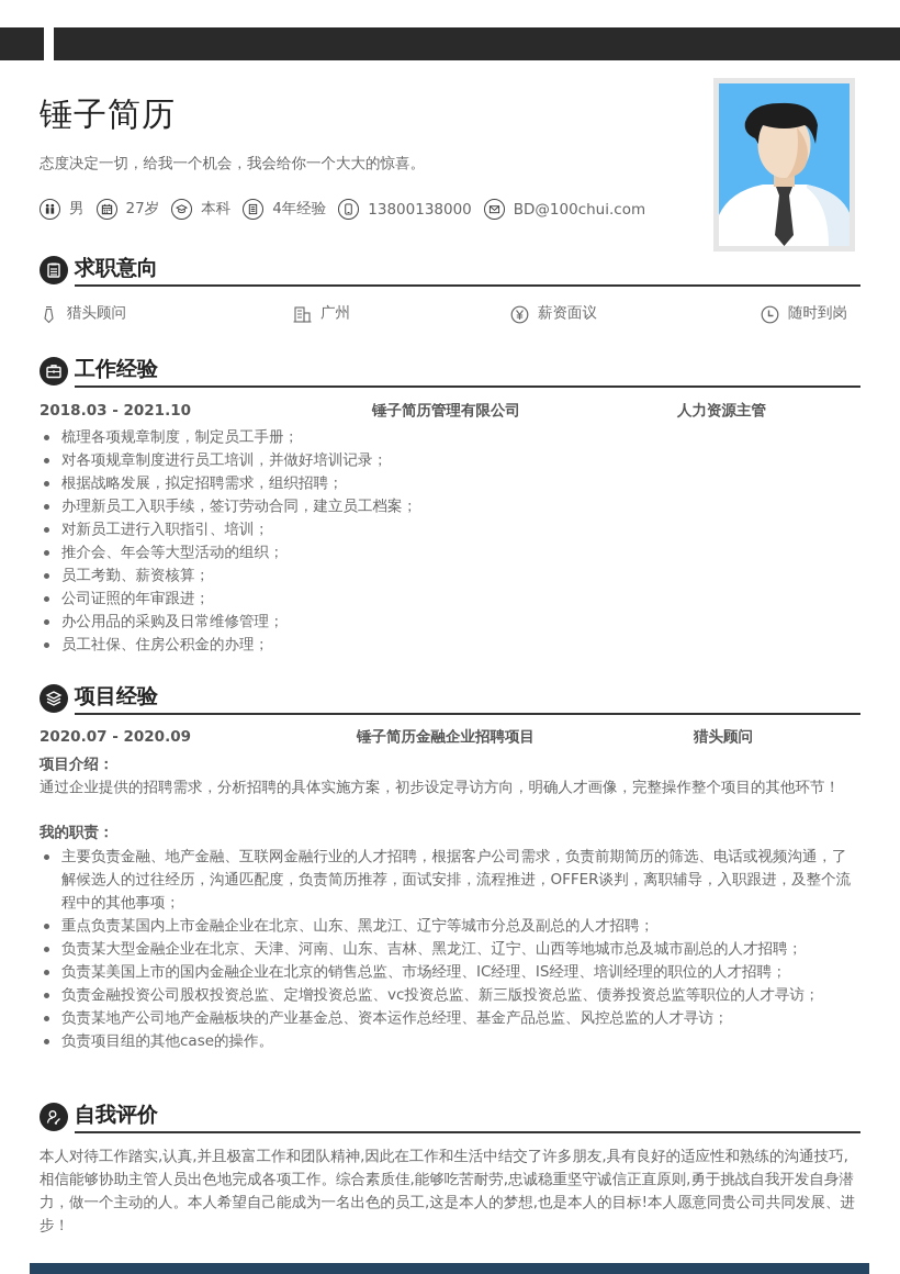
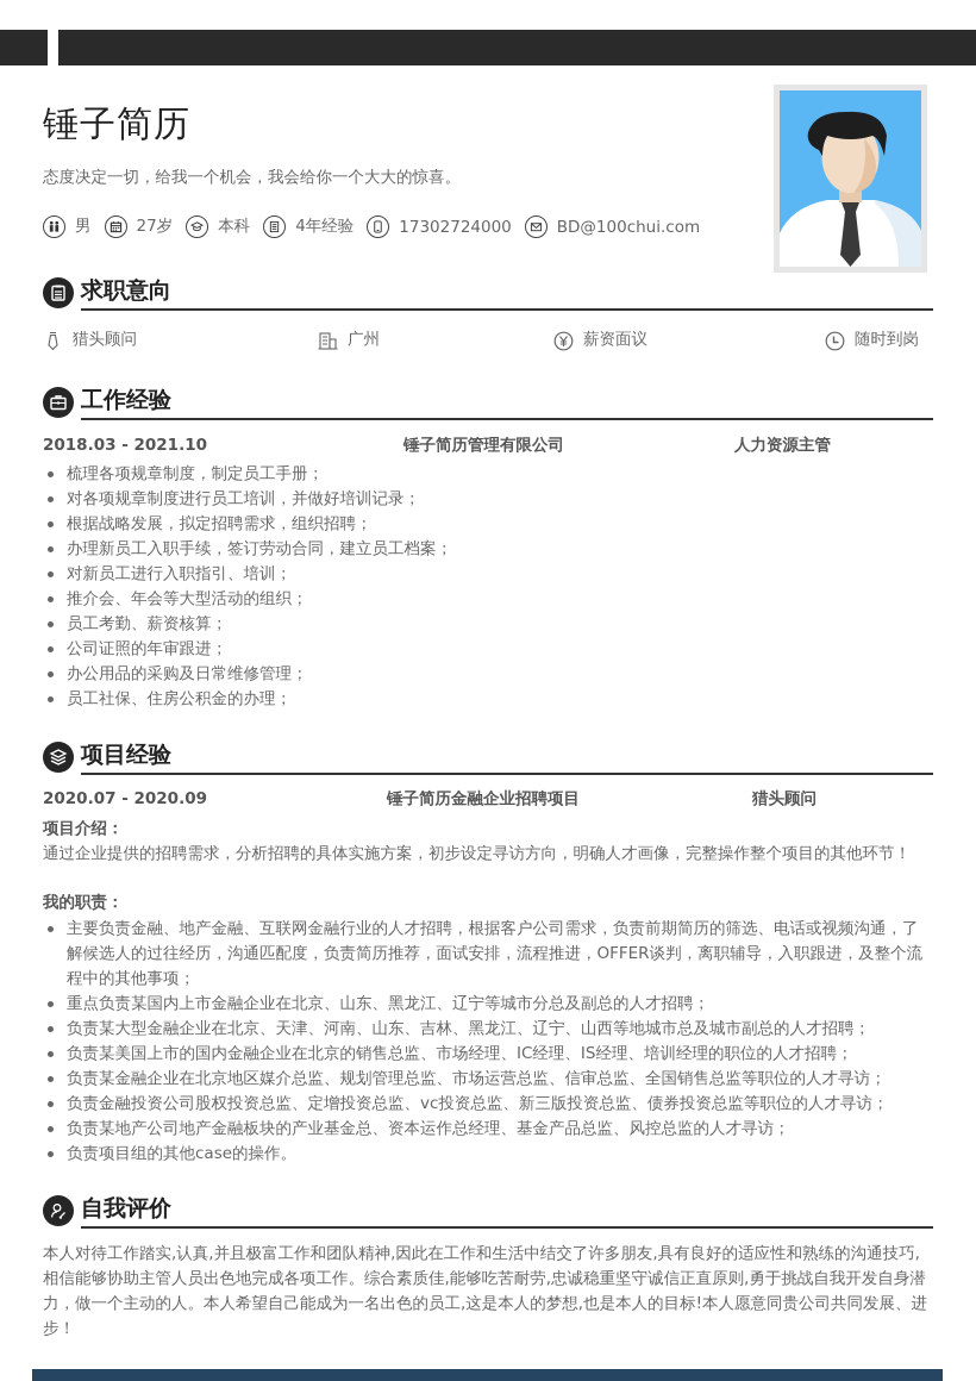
  锤子简历
  态度决定一切，给我一个机会，我会给你一个大大的惊喜。
  男
  27岁
  本科
  4年经验
- 13800138000
+ 17302724000
  BD@100chui.com
  求职意向
  猎头顾问
  广州
  薪资面议
  随时到岗
  工作经验
  2018.03 - 2021.10
  锤子简历管理有限公司
  人力资源主管
  梳理各项规章制度，制定员工手册；
  对各项规章制度进行员工培训，并做好培训记录；
  根据战略发展，拟定招聘需求，组织招聘；
  办理新员工入职手续，签订劳动合同，建立员工档案；
  对新员工进行入职指引、培训；
  推介会、年会等大型活动的组织；
  员工考勤、薪资核算；
  公司证照的年审跟进；
  办公用品的采购及日常维修管理；
  员工社保、住房公积金的办理；
  项目经验
  2020.07 - 2020.09
  锤子简历金融企业招聘项目
  猎头顾问
  项目介绍：
  通过企业提供的招聘需求，分析招聘的具体实施方案，初步设定寻访方向，明确人才画像，完整操作整个项目的其他环节！
  我的职责：
  主要负责金融、地产金融、互联网金融行业的人才招聘，根据客户公司需求，负责前期简历的筛选、电话或视频沟通，了解候选人的过往经历，沟通匹配度，负责简历推荐，面试安排，流程推进，OFFER谈判，离职辅导，入职跟进，及整个流程中的其他事项；
  重点负责某国内上市金融企业在北京、山东、黑龙江、辽宁等城市分总及副总的人才招聘；
  负责某大型金融企业在北京、天津、河南、山东、吉林、黑龙江、辽宁、山西等地城市总及城市副总的人才招聘；
  负责某美国上市的国内金融企业在北京的销售总监、市场经理、IC经理、IS经理、培训经理的职位的人才招聘；
+ 负责某金融企业在北京地区媒介总监、规划管理总监、市场运营总监、信审总监、全国销售总监等职位的人才寻访；
  负责金融投资公司股权投资总监、定增投资总监、vc投资总监、新三版投资总监、债券投资总监等职位的人才寻访；
  负责某地产公司地产金融板块的产业基金总、资本运作总经理、基金产品总监、风控总监的人才寻访；
  负责项目组的其他case的操作。
  自我评价
  本人对待工作踏实,认真,并且极富工作和团队精神,因此在工作和生活中结交了许多朋友,具有良好的适应性和熟练的沟通技巧,相信能够协助主管人员出色地完成各项工作。综合素质佳,能够吃苦耐劳,忠诚稳重坚守诚信正直原则,勇于挑战自我开发自身潜力，做一个主动的人。本人希望自己能成为一名出色的员工,这是本人的梦想,也是本人的目标!本人愿意同贵公司共同发展、进步！
